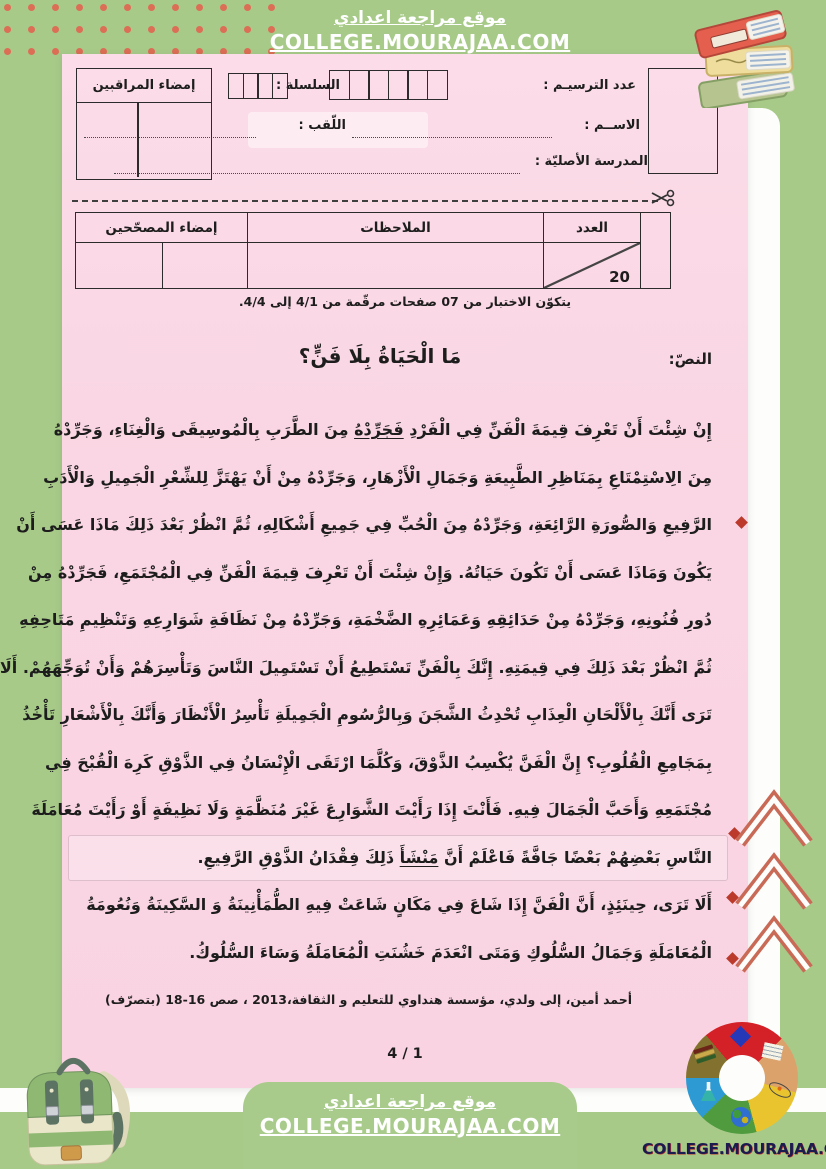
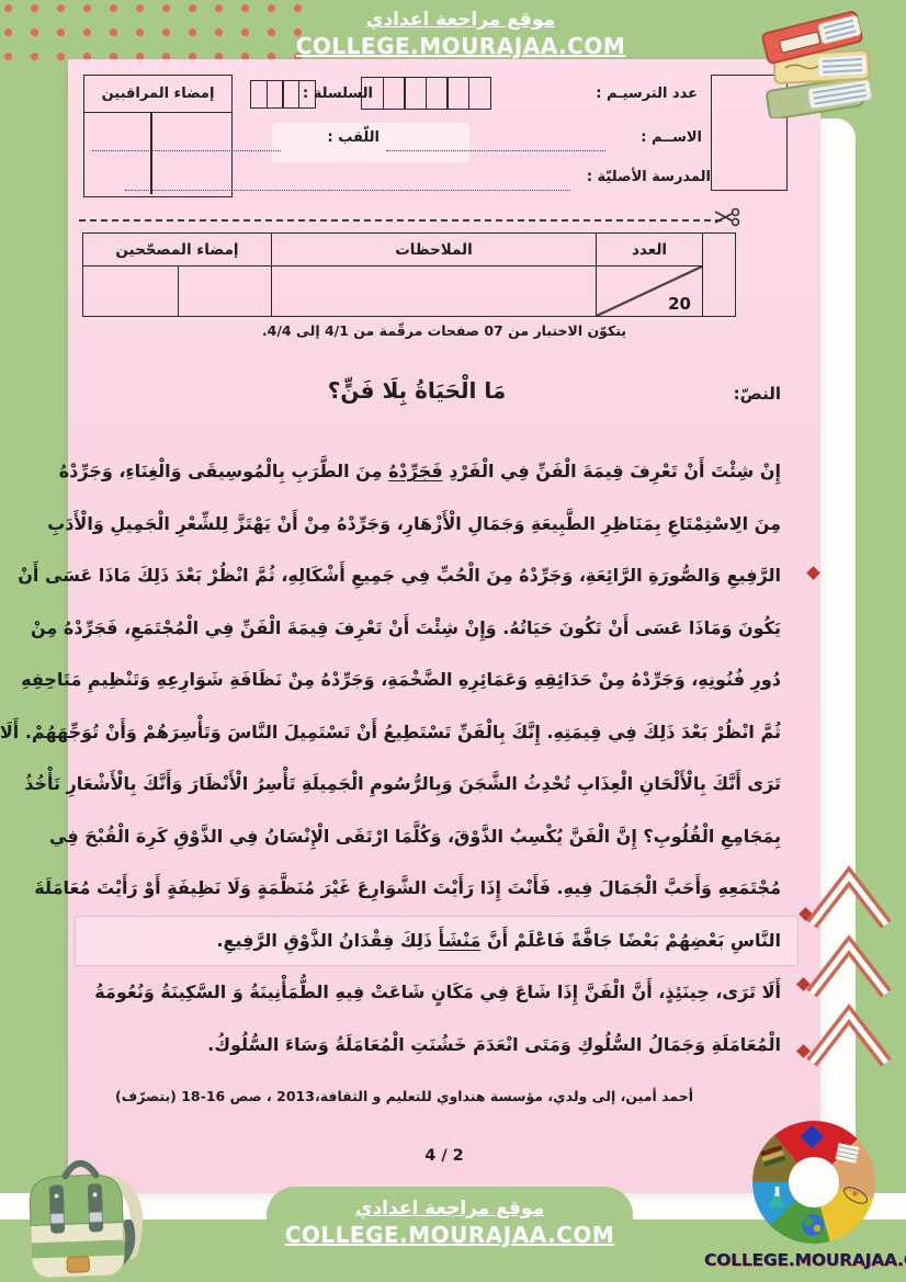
  موقع مراجعة اعدادي
  COLLEGE.MOURAJAA.COM
  عدد الترسيـم :
  السلسلة :
  الاســم :
  اللّقب :
  المدرسة الأصليّة :
  إمضاء المراقبين
  	العدد	الملاحظات	إمضاء المصحّحين
  20
  يتكوّن الاختبار من 07 صفحات مرقّمة من 4/1 إلى 4/4.
  النصّ:
  مَا الْحَيَاةُ بِلَا فَنٍّ؟
  إِنْ شِئْتَ أَنْ تَعْرِفَ قِيمَةَ الْفَنِّ فِي الْفَرْدِ فَجَرِّدْهُ مِنَ الطَّرَبِ بِالْمُوسِيقَى وَالْغِنَاءِ، وَجَرِّدْهُ
  مِنَ الِاسْتِمْتَاعِ بِمَنَاظِرِ الطَّبِيعَةِ وَجَمَالِ الْأَزْهَارِ، وَجَرِّدْهُ مِنْ أَنْ يَهْتَزَّ لِلشِّعْرِ الْجَمِيلِ وَالْأَدَبِ
  الرَّفِيعِ وَالصُّورَةِ الرَّائِعَةِ، وَجَرِّدْهُ مِنَ الْحُبِّ فِي جَمِيعِ أَشْكَالِهِ، ثُمَّ انْظُرْ بَعْدَ ذَلِكَ مَاذَا عَسَى أَنْ
  يَكُونَ وَمَاذَا عَسَى أَنْ تَكُونَ حَيَاتُهُ. وَإِنْ شِئْتَ أَنْ تَعْرِفَ قِيمَةَ الْفَنِّ فِي الْمُجْتَمَعِ، فَجَرِّدْهُ مِنْ
  دُورِ فُنُونِهِ، وَجَرِّدْهُ مِنْ حَدَائِقِهِ وَعَمَائِرِهِ الضَّخْمَةِ، وَجَرِّدْهُ مِنْ نَظَافَةِ شَوَارِعِهِ وَتَنْظِيمِ مَتَاحِفِهِ
  ثُمَّ انْظُرْ بَعْدَ ذَلِكَ فِي قِيمَتِهِ. إِنَّكَ بِالْفَنِّ تَسْتَطِيعُ أَنْ تَسْتَمِيلَ النَّاسَ وَتَأْسِرَهُمْ وَأَنْ تُوَجِّهَهُمْ. أَلَا
  تَرَى أَنَّكَ بِالْأَلْحَانِ الْعِذَابِ تُحْدِثُ الشَّجَنَ وَبِالرُّسُومِ الْجَمِيلَةِ تَأْسِرُ الْأَنْظَارَ وَأَنَّكَ بِالْأَشْعَارِ تَأْخُذُ
  بِمَجَامِعِ الْقُلُوبِ؟ إِنَّ الْفَنَّ يُكْسِبُ الذَّوْقَ، وَكُلَّمَا ارْتَقَى الْإِنْسَانُ فِي الذَّوْقِ كَرِهَ الْقُبْحَ فِي
  مُجْتَمَعِهِ وَأَحَبَّ الْجَمَالَ فِيهِ. فَأَنْتَ إِذَا رَأَيْتَ الشَّوَارِعَ غَيْرَ مُنَظَّمَةٍ وَلَا نَظِيفَةٍ أَوْ رَأَيْتَ مُعَامَلَةَ
  النَّاسِ بَعْضِهُمْ بَعْضًا جَافَّةً فَاعْلَمْ أَنَّ مَنْشَأَ ذَلِكَ فِقْدَانُ الذَّوْقِ الرَّفِيعِ.
  أَلَا تَرَى، حِينَئِذٍ، أَنَّ الْفَنَّ إِذَا شَاعَ فِي مَكَانٍ شَاعَتْ فِيهِ الطُّمَأْنِينَةُ وَ السَّكِينَةُ وَنُعُومَةُ
  الْمُعَامَلَةِ وَجَمَالُ السُّلُوكِ وَمَتَى انْعَدَمَ خَشُنَتِ الْمُعَامَلَةُ وَسَاءَ السُّلُوكُ.
  أحمد أمين، إلى ولدي، مؤسسة هنداوي للتعليم و الثقافة،2013 ، صص 16-18 (بتصرّف)
- 4 / 1
+ 4 / 2
  موقع مراجعة اعدادي
  COLLEGE.MOURAJAA.COM
  COLLEGE.MOURAJAA.
